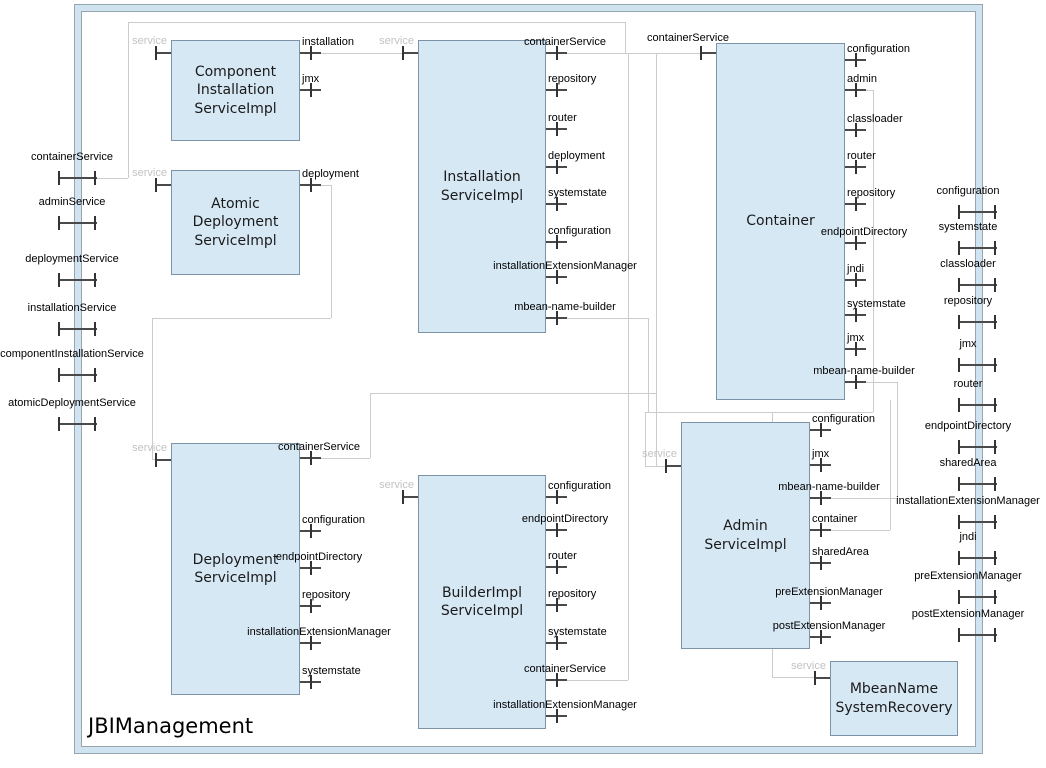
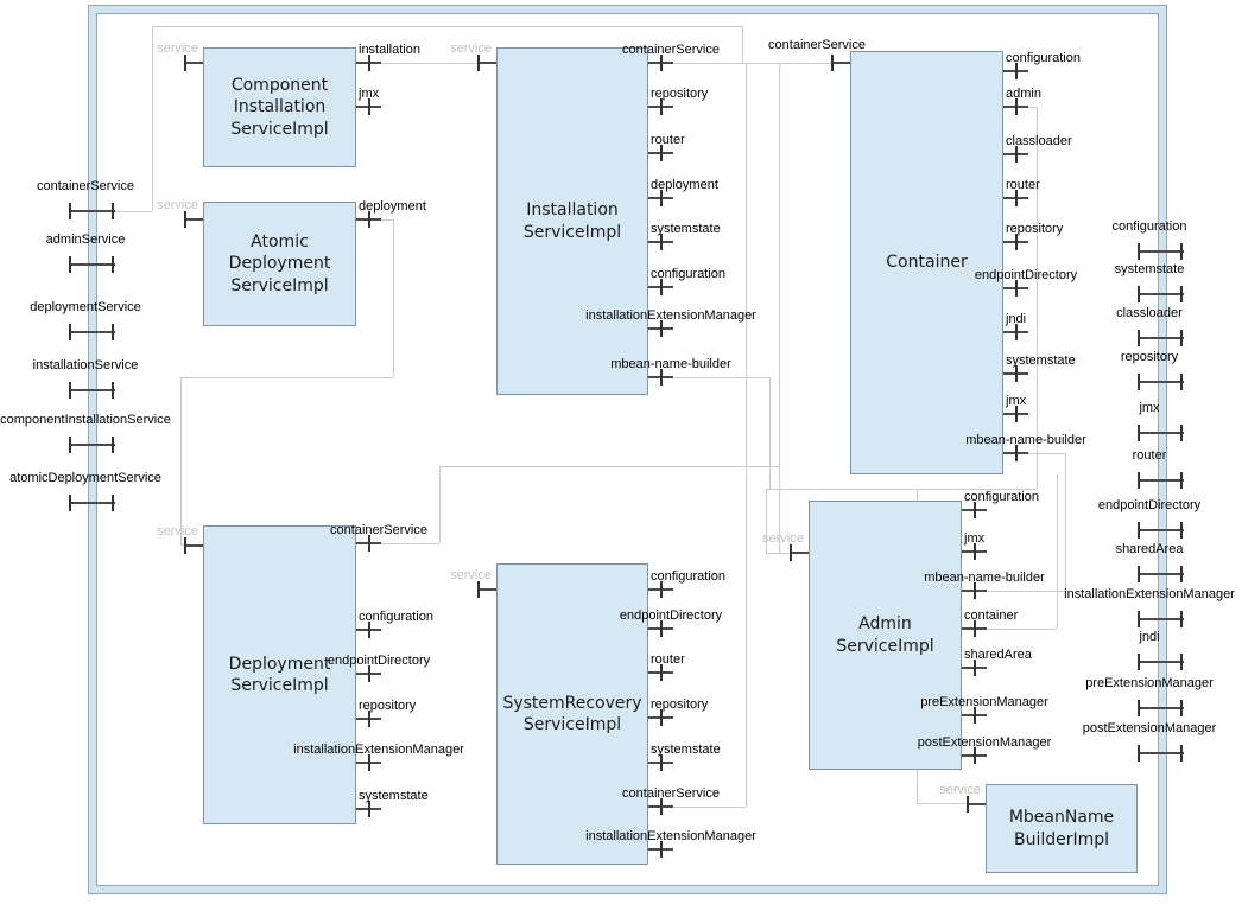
- JBIManagement
  Component
  Installation
  ServiceImpl
  service
  installation
  jmx
  Atomic
  Deployment
  ServiceImpl
  service
  deployment
  Installation
  ServiceImpl
  service
  containerService
  repository
  router
  deployment
  systemstate
  configuration
  installationExtensionManager
  mbean-name-builder
  Container
  containerService
  configuration
  admin
  classloader
  router
  repository
  endpointDirectory
  jndi
  systemstate
  jmx
  mbean-name-builder
  Deployment
  ServiceImpl
  service
  containerService
  configuration
  endpointDirectory
  repository
  installationExtensionManager
  systemstate
- BuilderImpl
+ SystemRecovery
  ServiceImpl
  service
  configuration
  endpointDirectory
  router
  repository
  systemstate
  containerService
  installationExtensionManager
  Admin
  ServiceImpl
  service
  configuration
  jmx
  mbean-name-builder
  container
  sharedArea
  preExtensionManager
  postExtensionManager
  MbeanName
- SystemRecovery
+ BuilderImpl
  service
  containerService
  adminService
  deploymentService
  installationService
  componentInstallationService
  atomicDeploymentService
  configuration
  systemstate
  classloader
  repository
  jmx
  router
  endpointDirectory
  sharedArea
  installationExtensionManager
  jndi
  preExtensionManager
  postExtensionManager
